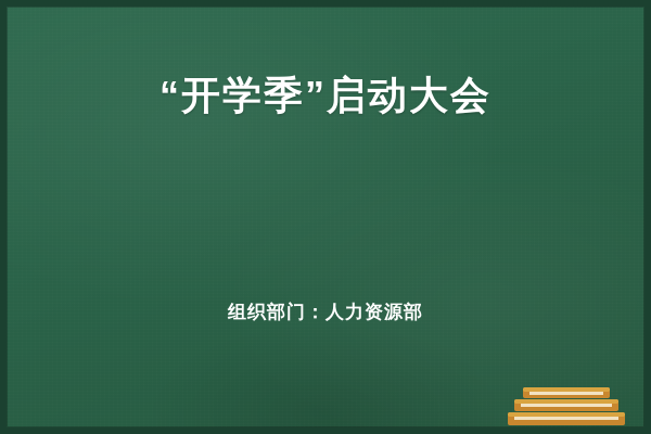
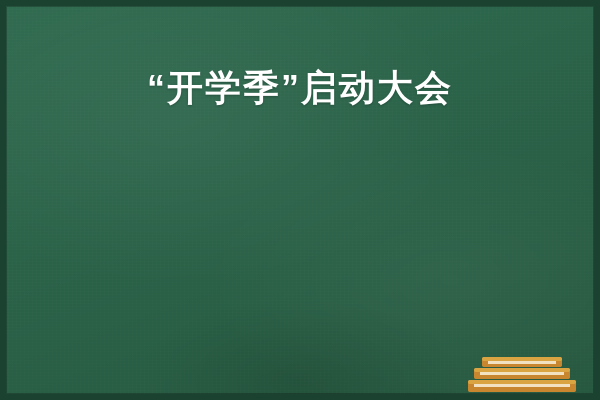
  “开学季”启动大会
- 组织部门：人力资源部
